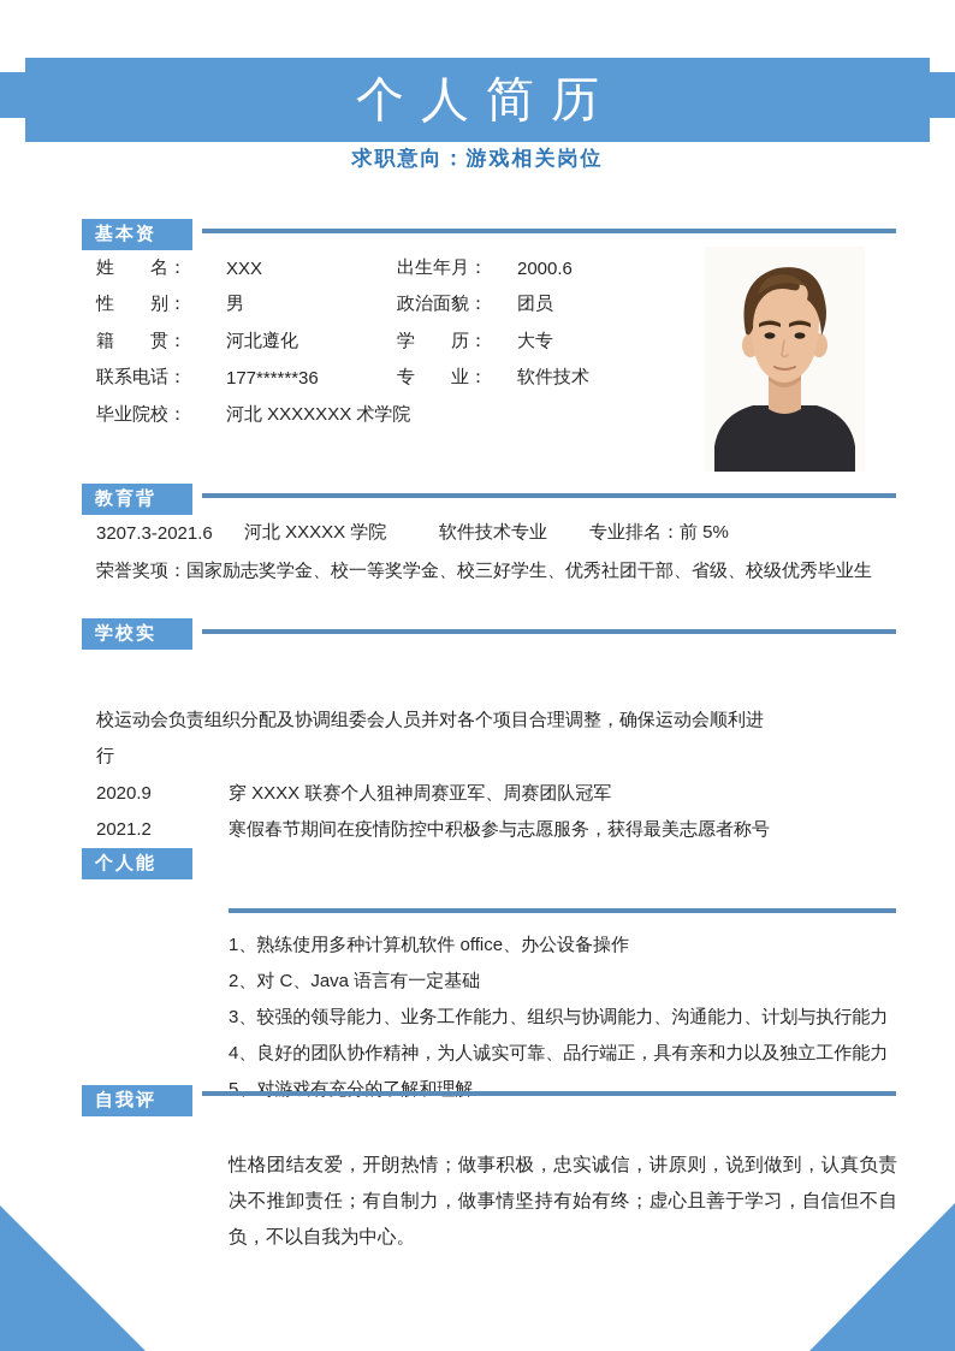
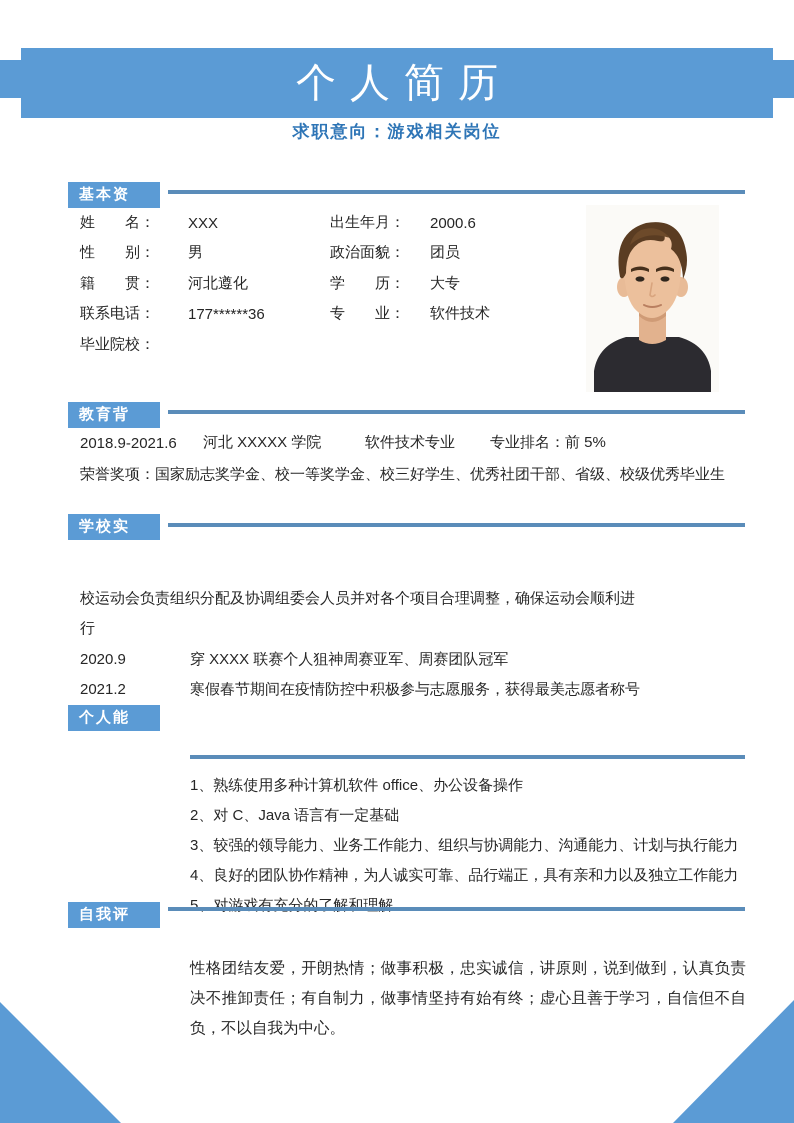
  个人简历
  求职意向：游戏相关岗位
  基本资
  姓 名：
  XXX
  出生年月：
  2000.6
  性 别：
  男
  政治面貌：
  团员
  籍 贯：
  河北遵化
  学 历：
  大专
  联系电话：
  177******36
  专 业：
  软件技术
  毕业院校：
- 河北 XXXXXXX 术学院
  教育背
- 3207.3-2021.6
+ 2018.9-2021.6
  河北 XXXXX 学院
  软件技术专业
  专业排名：前 5%
  荣誉奖项：国家励志奖学金、校一等奖学金、校三好学生、优秀社团干部、省级、校级优秀毕业生
  学校实
  校运动会负责组织分配及协调组委会人员并对各个项目合理调整，确保运动会顺利进行
  2020.9
  穿 XXXX 联赛个人狙神周赛亚军、周赛团队冠军
  2021.2
  寒假春节期间在疫情防控中积极参与志愿服务，获得最美志愿者称号
  个人能
  1、熟练使用多种计算机软件 office、办公设备操作
  2、对 C、Java 语言有一定基础
  3、较强的领导能力、业务工作能力、组织与协调能力、沟通能力、计划与执行能力
  4、良好的团队协作精神，为人诚实可靠、品行端正，具有亲和力以及独立工作能力
  5、对游戏有充分的了解和理解
  自我评
  性格团结友爱，开朗热情；做事积极，忠实诚信，讲原则，说到做到，认真负责决不推卸责任；有自制力，做事情坚持有始有终；虚心且善于学习，自信但不自负，不以自我为中心。
